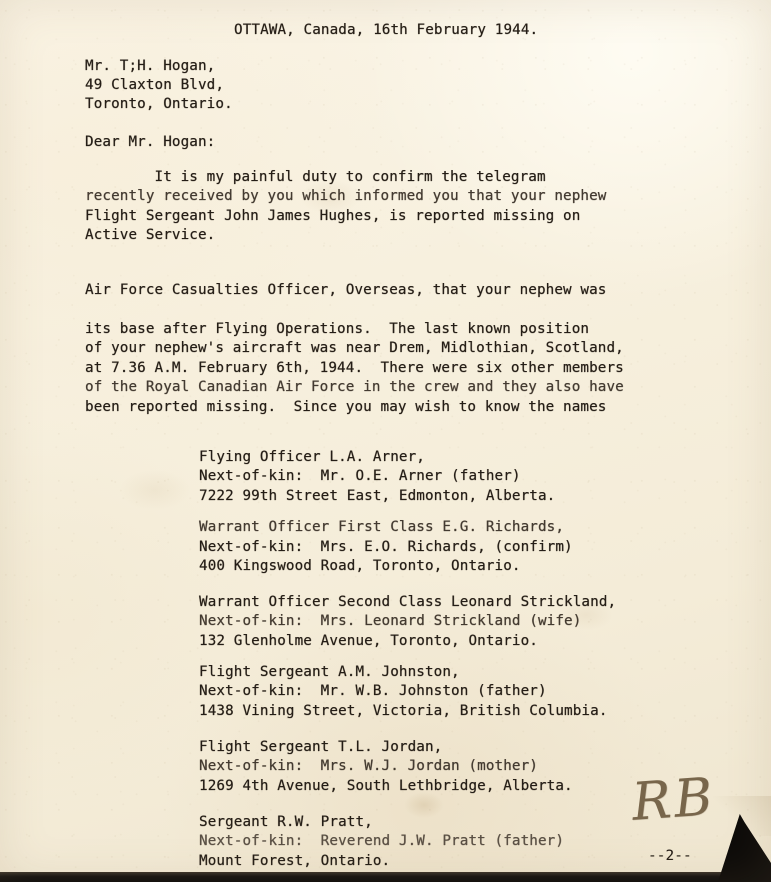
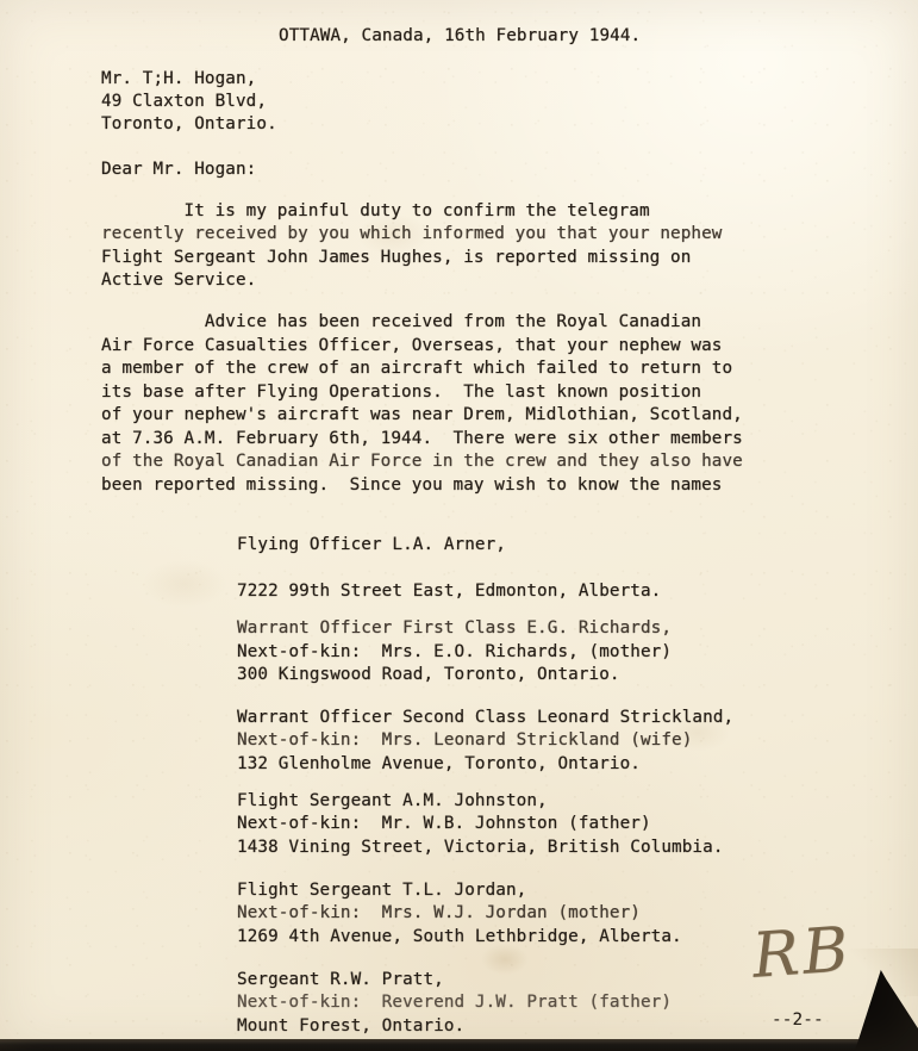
  OTTAWA, Canada, 16th February 1944.
  Mr. T;H. Hogan,
  49 Claxton Blvd,
  Toronto, Ontario.
  Dear Mr. Hogan:
  It is my painful duty to confirm the telegram
  recently received by you which informed you that your nephew
  Flight Sergeant John James Hughes, is reported missing on
  Active Service.
+ Advice has been received from the Royal Canadian
  Air Force Casualties Officer, Overseas, that your nephew was
+ a member of the crew of an aircraft which failed to return to
  its base after Flying Operations. The last known position
  of your nephew's aircraft was near Drem, Midlothian, Scotland,
  at 7.36 A.M. February 6th, 1944. There were six other members
  of the Royal Canadian Air Force in the crew and they also have
  been reported missing. Since you may wish to know the names
  Flying Officer L.A. Arner,
- Next-of-kin: Mr. O.E. Arner (father)
  7222 99th Street East, Edmonton, Alberta.
  Warrant Officer First Class E.G. Richards,
- Next-of-kin: Mrs. E.O. Richards, (confirm)
+ Next-of-kin: Mrs. E.O. Richards, (mother)
- 400 Kingswood Road, Toronto, Ontario.
+ 300 Kingswood Road, Toronto, Ontario.
  Warrant Officer Second Class Leonard Strickland,
  Next-of-kin: Mrs. Leonard Strickland (wife)
  132 Glenholme Avenue, Toronto, Ontario.
  Flight Sergeant A.M. Johnston,
  Next-of-kin: Mr. W.B. Johnston (father)
  1438 Vining Street, Victoria, British Columbia.
  Flight Sergeant T.L. Jordan,
  Next-of-kin: Mrs. W.J. Jordan (mother)
  1269 4th Avenue, South Lethbridge, Alberta.
  Sergeant R.W. Pratt,
  Next-of-kin: Reverend J.W. Pratt (father)
  Mount Forest, Ontario.
  --2--
